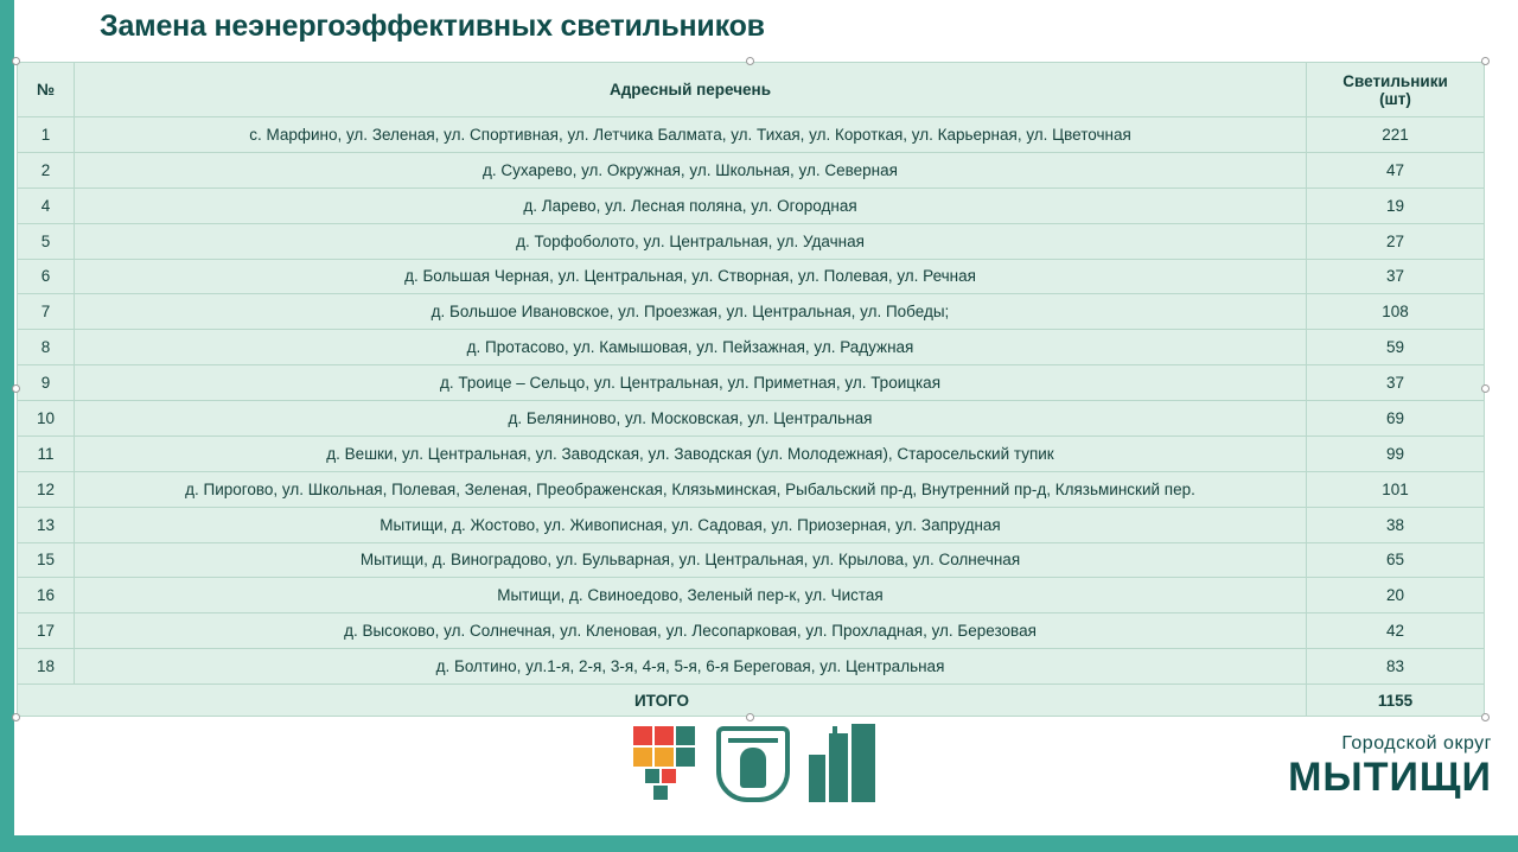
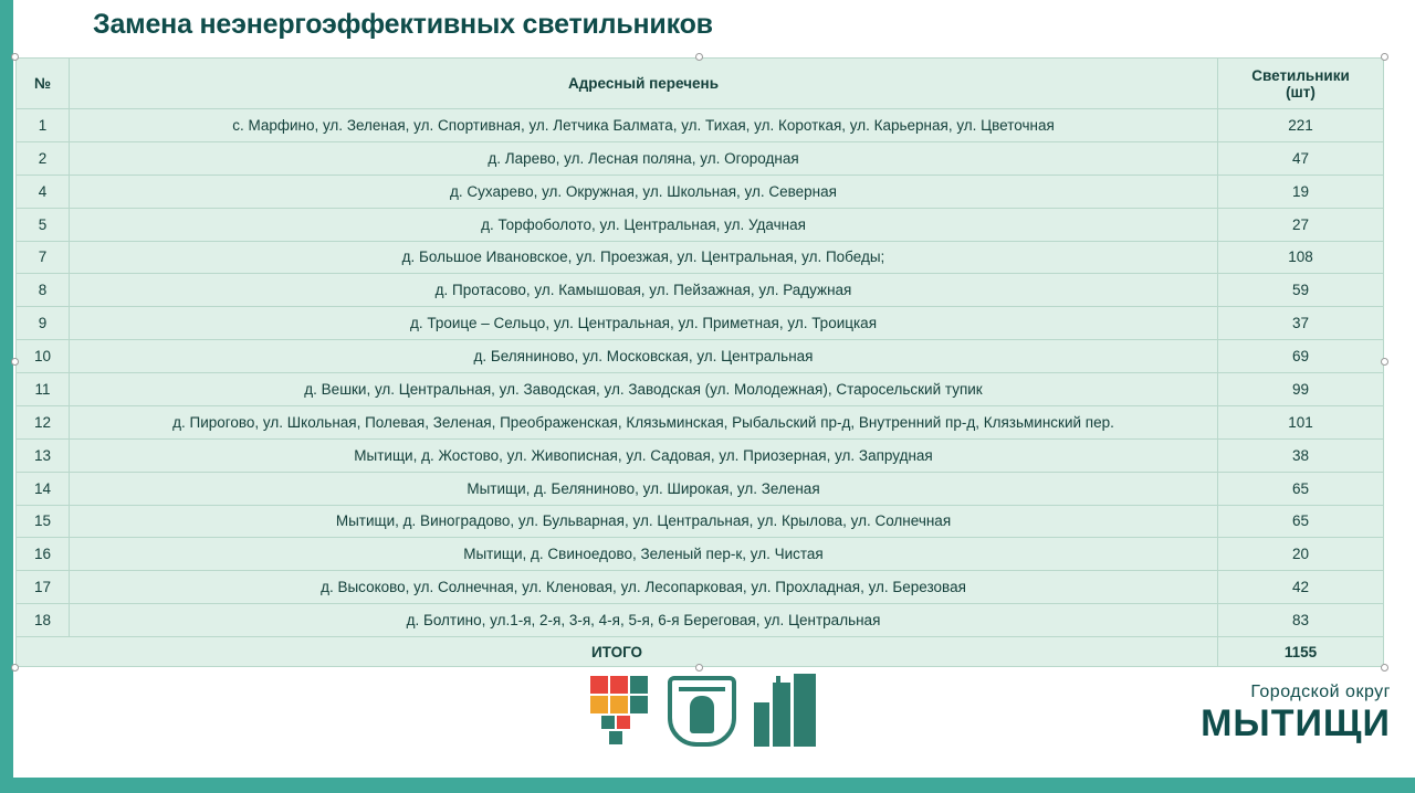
  Замена неэнергоэффективных светильников
  №	Адресный перечень	Светильники (шт)
  1	с. Марфино, ул. Зеленая, ул. Спортивная, ул. Летчика Балмата, ул. Тихая, ул. Короткая, ул. Карьерная, ул. Цветочная	221
- 2	д. Сухарево, ул. Окружная, ул. Школьная, ул. Северная	47
+ 2	д. Ларево, ул. Лесная поляна, ул. Огородная	47
- 4	д. Ларево, ул. Лесная поляна, ул. Огородная	19
+ 4	д. Сухарево, ул. Окружная, ул. Школьная, ул. Северная	19
  5	д. Торфоболото, ул. Центральная, ул. Удачная	27
- 6	д. Большая Черная, ул. Центральная, ул. Створная, ул. Полевая, ул. Речная	37
  7	д. Большое Ивановское, ул. Проезжая, ул. Центральная, ул. Победы;	108
  8	д. Протасово, ул. Камышовая, ул. Пейзажная, ул. Радужная	59
  9	д. Троице – Сельцо, ул. Центральная, ул. Приметная, ул. Троицкая	37
  10	д. Беляниново, ул. Московская, ул. Центральная	69
  11	д. Вешки, ул. Центральная, ул. Заводская, ул. Заводская (ул. Молодежная), Старосельский тупик	99
  12	д. Пирогово, ул. Школьная, Полевая, Зеленая, Преображенская, Клязьминская, Рыбальский пр-д, Внутренний пр-д, Клязьминский пер.	101
  13	Мытищи, д. Жостово, ул. Живописная, ул. Садовая, ул. Приозерная, ул. Запрудная	38
+ 14	Мытищи, д. Беляниново, ул. Широкая, ул. Зеленая	65
  15	Мытищи, д. Виноградово, ул. Бульварная, ул. Центральная, ул. Крылова, ул. Солнечная	65
  16	Мытищи, д. Свиноедово, Зеленый пер-к, ул. Чистая	20
  17	д. Высоково, ул. Солнечная, ул. Кленовая, ул. Лесопарковая, ул. Прохладная, ул. Березовая	42
  18	д. Болтино, ул.1-я, 2-я, 3-я, 4-я, 5-я, 6-я Береговая, ул. Центральная	83
  ИТОГО	1155
  Городской округ
  МЫТИЩИ
